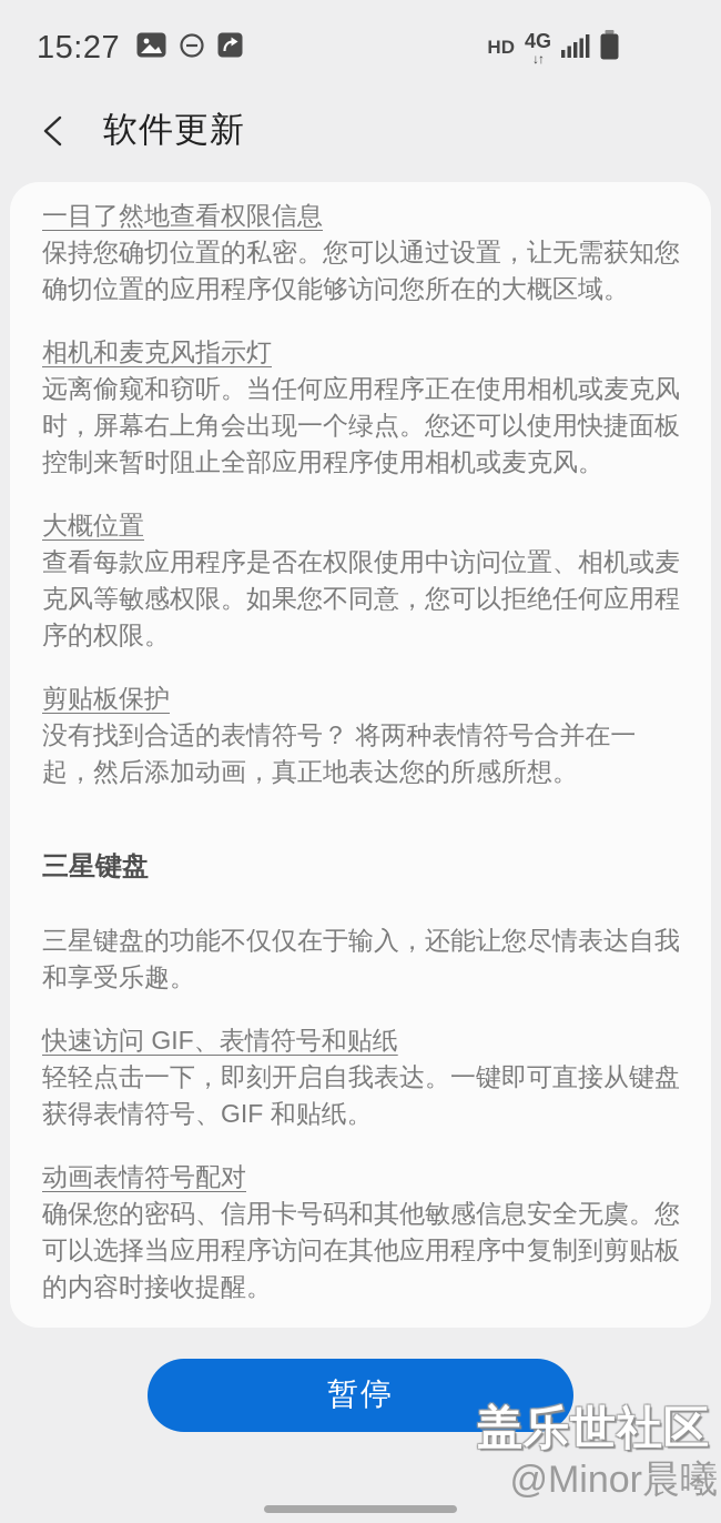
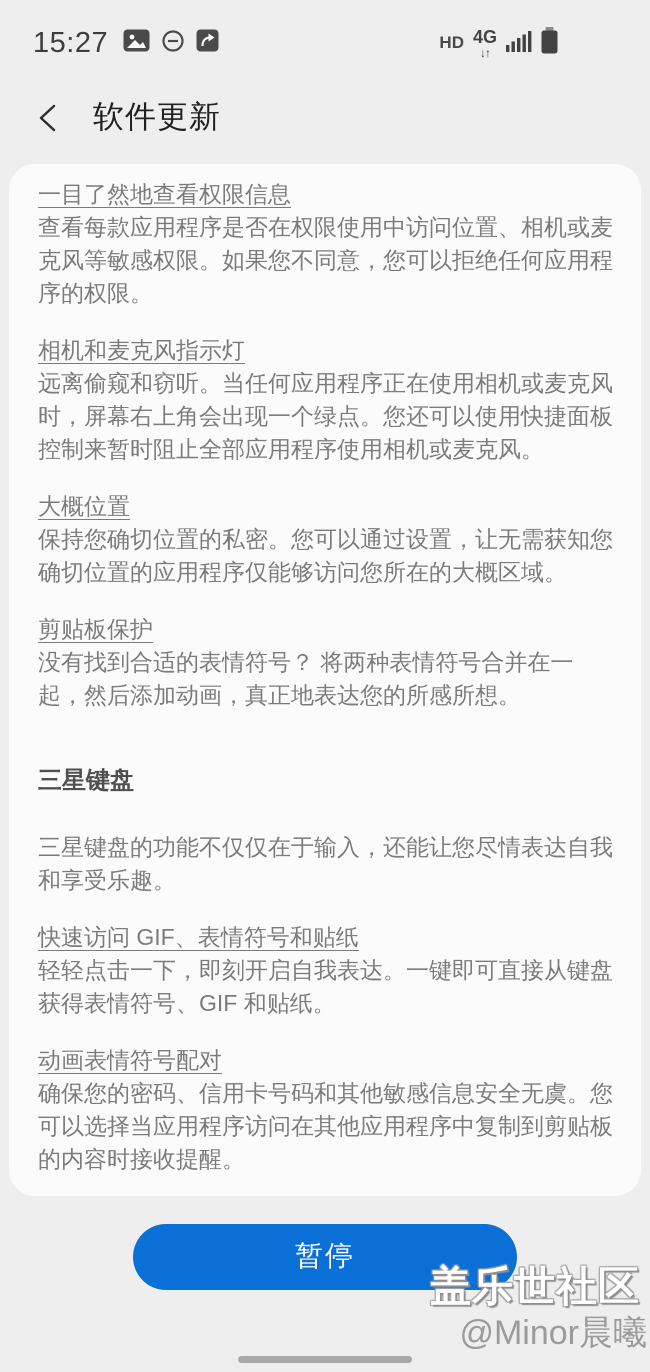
  15:27
  HD
  4G
  ↓↑
  软件更新
  一目了然地查看权限信息
- 保持您确切位置的私密。您可以通过设置，让无需获知您确切位置的应用程序仅能够访问您所在的大概区域。
+ 查看每款应用程序是否在权限使用中访问位置、相机或麦克风等敏感权限。如果您不同意，您可以拒绝任何应用程序的权限。
  相机和麦克风指示灯
  远离偷窥和窃听。当任何应用程序正在使用相机或麦克风时，屏幕右上角会出现一个绿点。您还可以使用快捷面板控制来暂时阻止全部应用程序使用相机或麦克风。
  大概位置
- 查看每款应用程序是否在权限使用中访问位置、相机或麦克风等敏感权限。如果您不同意，您可以拒绝任何应用程序的权限。
+ 保持您确切位置的私密。您可以通过设置，让无需获知您确切位置的应用程序仅能够访问您所在的大概区域。
  剪贴板保护
  没有找到合适的表情符号？ 将两种表情符号合并在一起，然后添加动画，真正地表达您的所感所想。
  三星键盘
  三星键盘的功能不仅仅在于输入，还能让您尽情表达自我和享受乐趣。
  快速访问 GIF、表情符号和贴纸
  轻轻点击一下，即刻开启自我表达。一键即可直接从键盘获得表情符号、GIF 和贴纸。
  动画表情符号配对
  确保您的密码、信用卡号码和其他敏感信息安全无虞。您可以选择当应用程序访问在其他应用程序中复制到剪贴板的内容时接收提醒。
  暂停
  盖乐世社区
  @Minor晨曦
